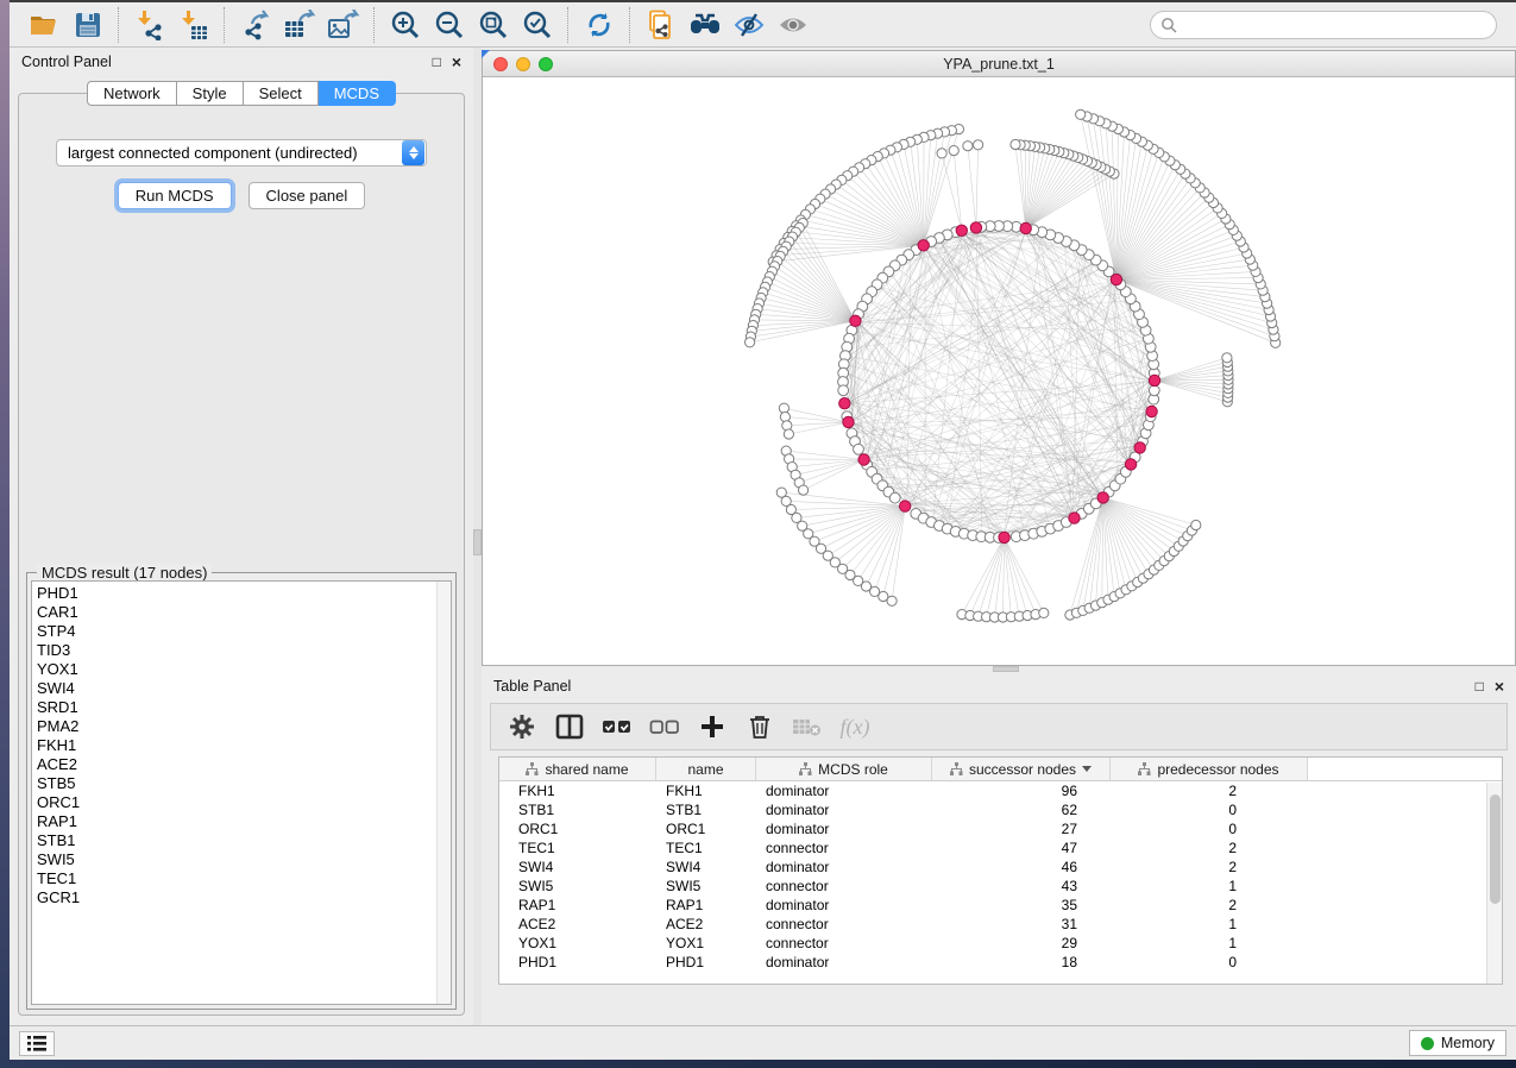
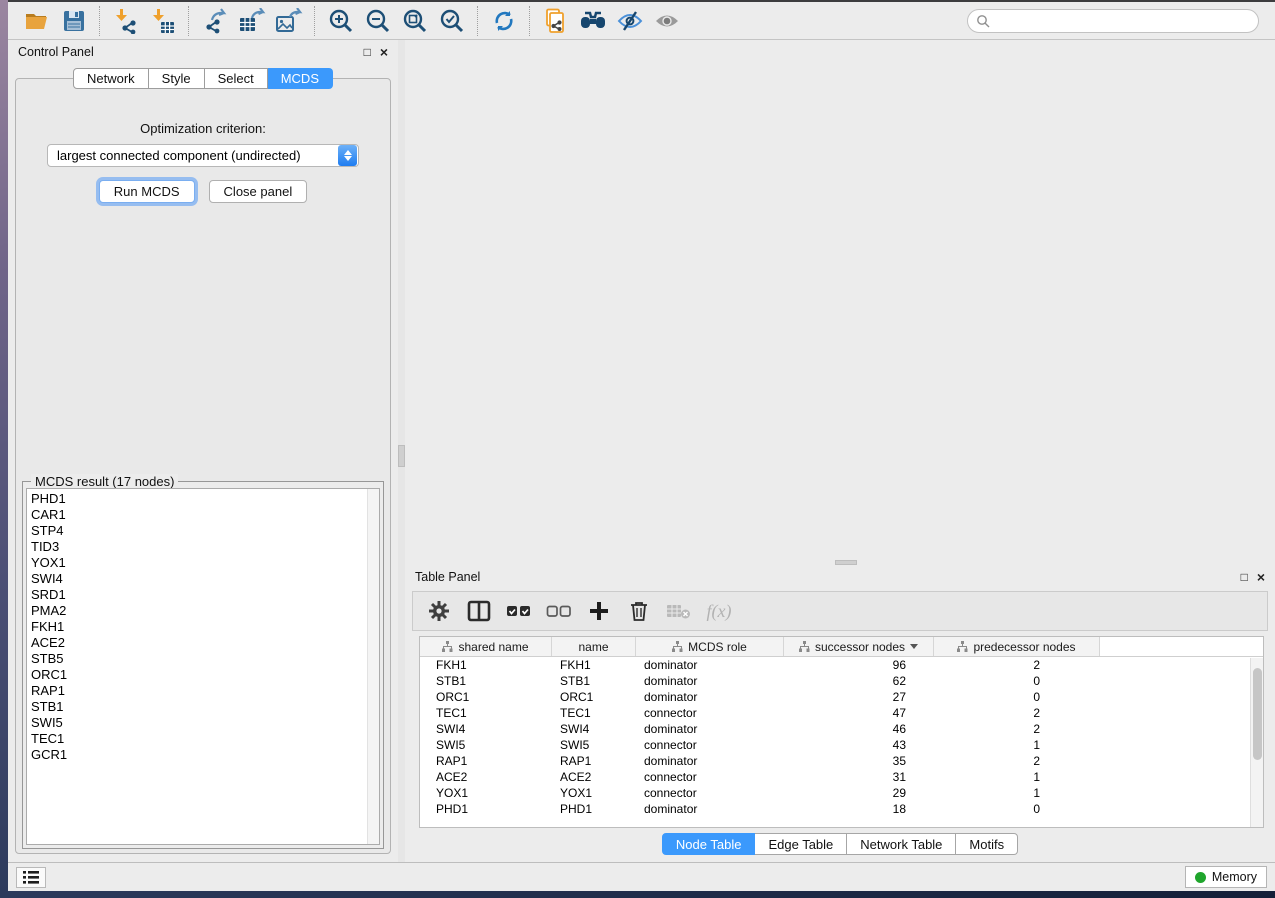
  Control Panel
  □
  ×
  Network
  Style
  Select
  MCDS
+ Optimization criterion:
  largest connected component (undirected)
  Run MCDS
  Close panel
  MCDS result (17 nodes)
  PHD1
  CAR1
  STP4
  TID3
  YOX1
  SWI4
  SRD1
  PMA2
  FKH1
  ACE2
  STB5
  ORC1
  RAP1
  STB1
  SWI5
  TEC1
  GCR1
- YPA_prune.txt_1
  Table Panel
  □
  ×
  f(x)
  shared name
  name
  MCDS role
  successor nodes
  predecessor nodes
  FKH1
  FKH1
  dominator
  96
  2
  STB1
  STB1
  dominator
  62
  0
  ORC1
  ORC1
  dominator
  27
  0
  TEC1
  TEC1
  connector
  47
  2
  SWI4
  SWI4
  dominator
  46
  2
  SWI5
  SWI5
  connector
  43
  1
  RAP1
  RAP1
  dominator
  35
  2
  ACE2
  ACE2
  connector
  31
  1
  YOX1
  YOX1
  connector
  29
  1
  PHD1
  PHD1
  dominator
  18
  0
+ Node Table
+ Edge Table
+ Network Table
+ Motifs
  Memory
